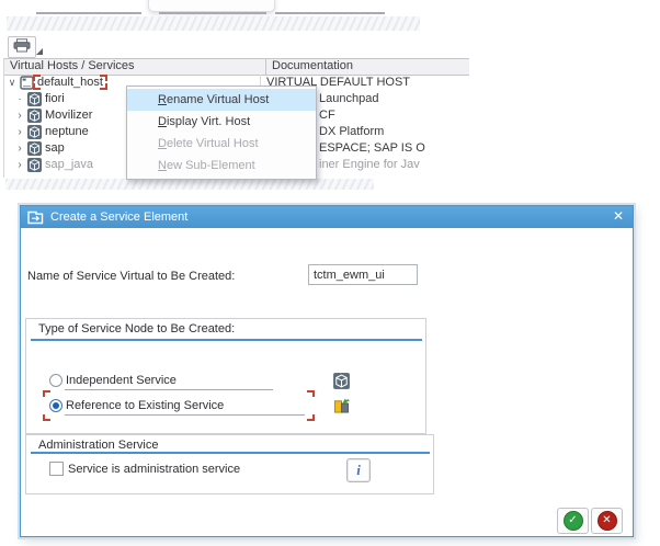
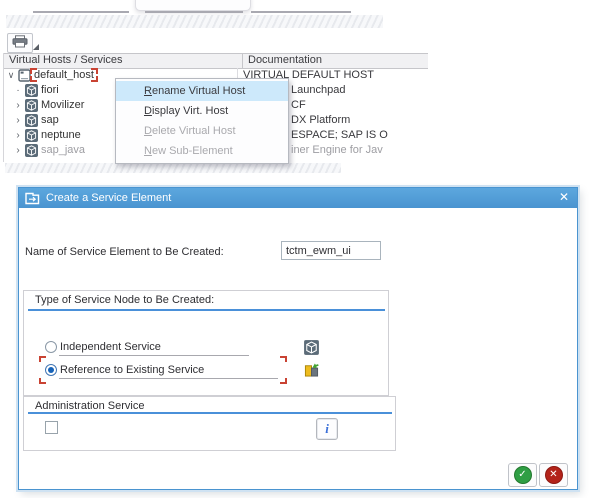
  Virtual Hosts / Services
  Documentation
  ∨
  default_host
  VIRTUAL DEFAULT HOST
  ·
  fiori
  Launchpad
  ›
  Movilizer
  CF
  ›
- neptune
+ sap
  DX Platform
  ›
- sap
+ neptune
  ESPACE; SAP IS O
  ›
  sap_java
  iner Engine for Jav
  Rename Virtual Host
  Display Virt. Host
  Delete Virtual Host
  New Sub-Element
  Create a Service Element
  ✕
- Name of Service Virtual to Be Created:
+ Name of Service Element to Be Created:
  tctm_ewm_ui
  Type of Service Node to Be Created:
  Independent Service
  Administration Service
- Service is administration service
  i
  ✓
  ✕
